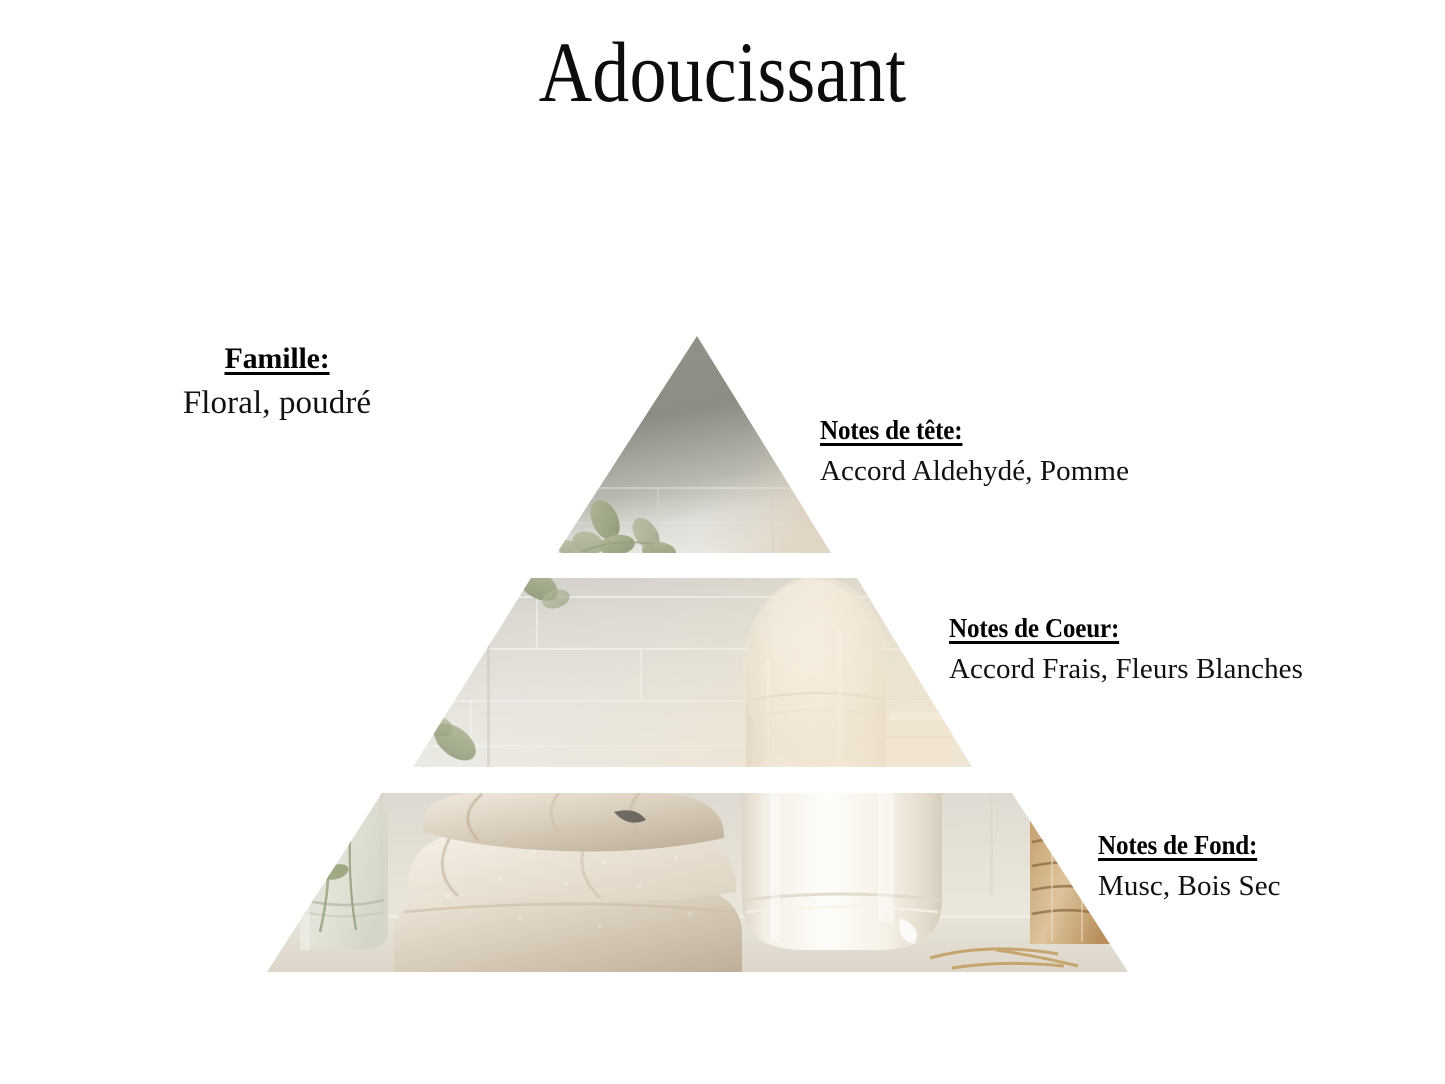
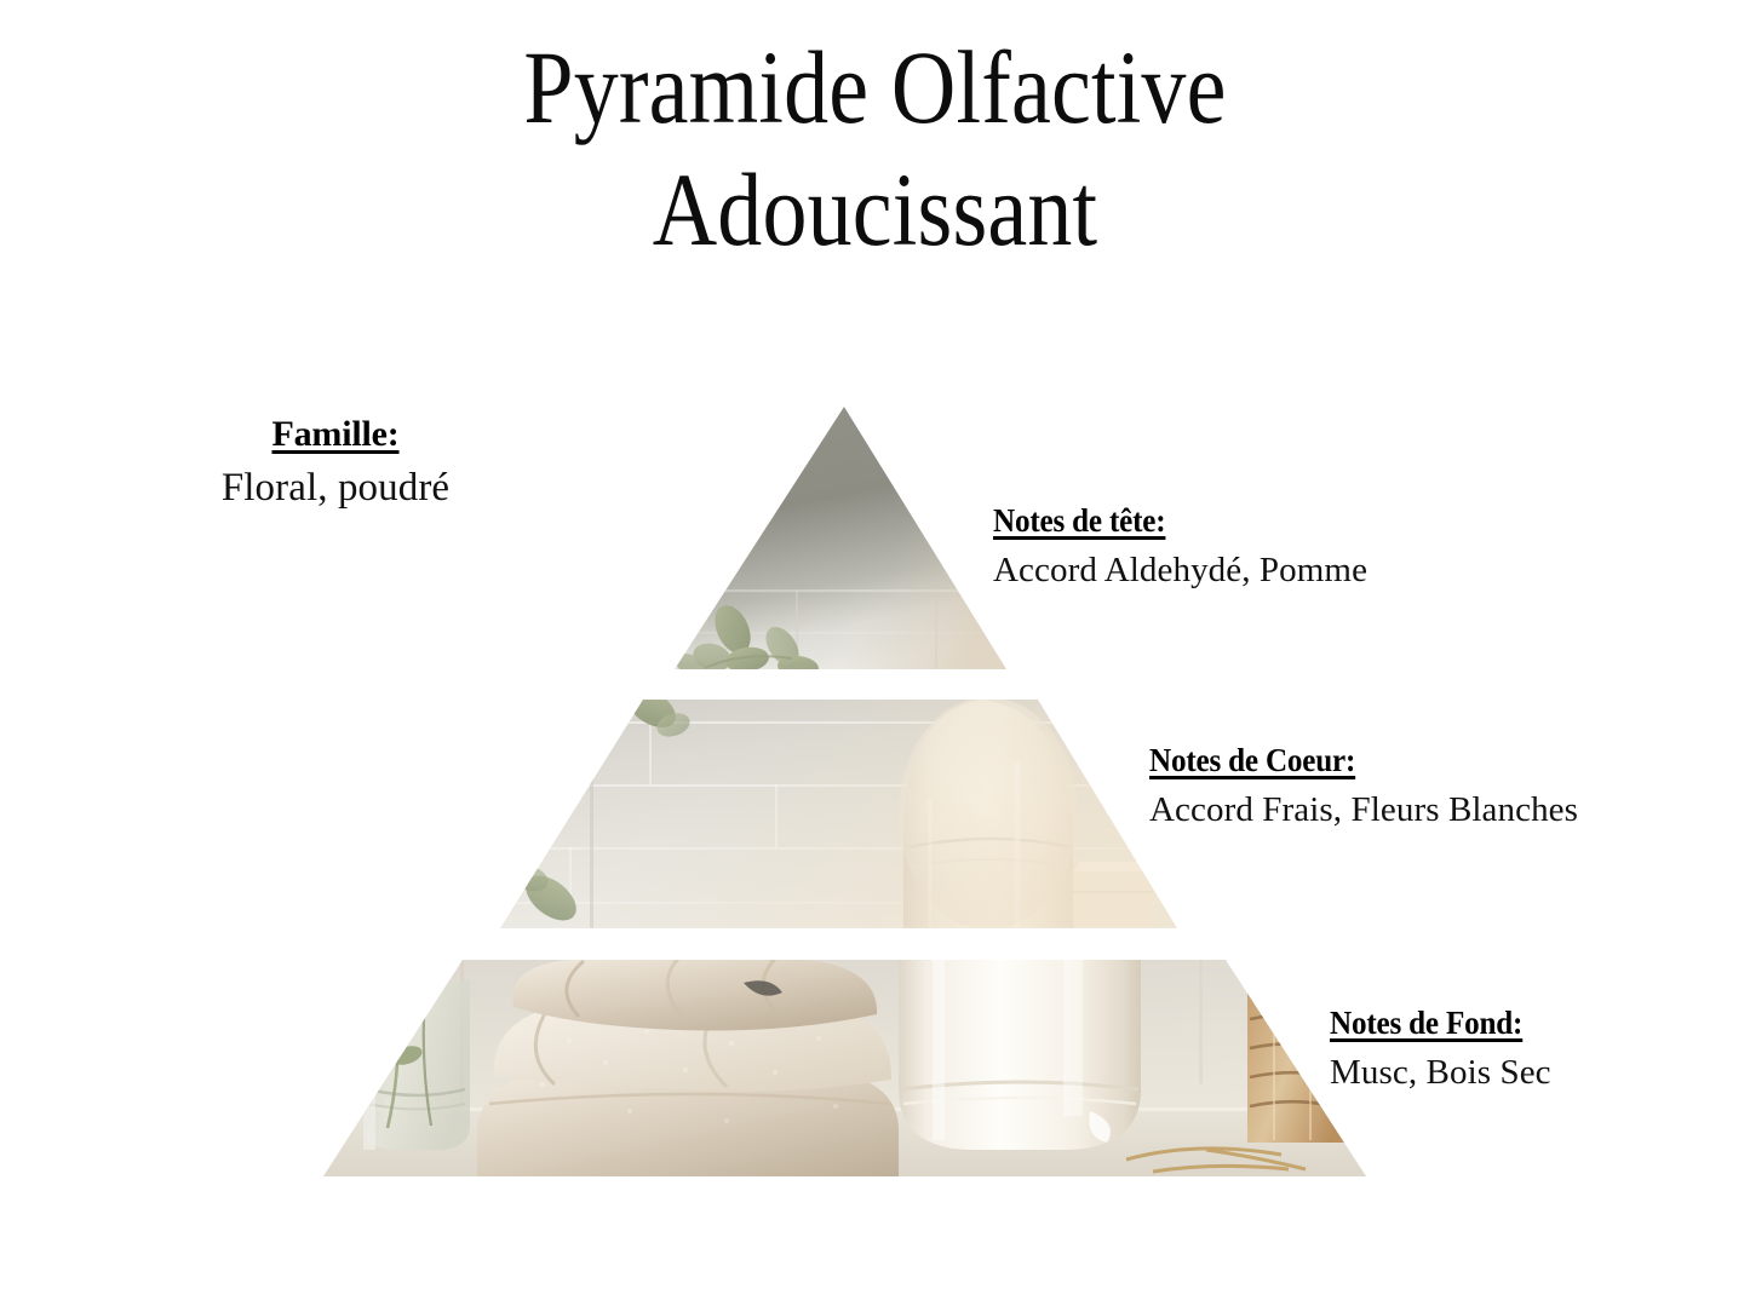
+ Pyramide Olfactive
  Adoucissant
  Famille:
  Floral, poudré
  Notes de tête:
  Accord Aldehydé, Pomme
  Notes de Coeur:
  Accord Frais, Fleurs Blanches
  Notes de Fond:
  Musc, Bois Sec
